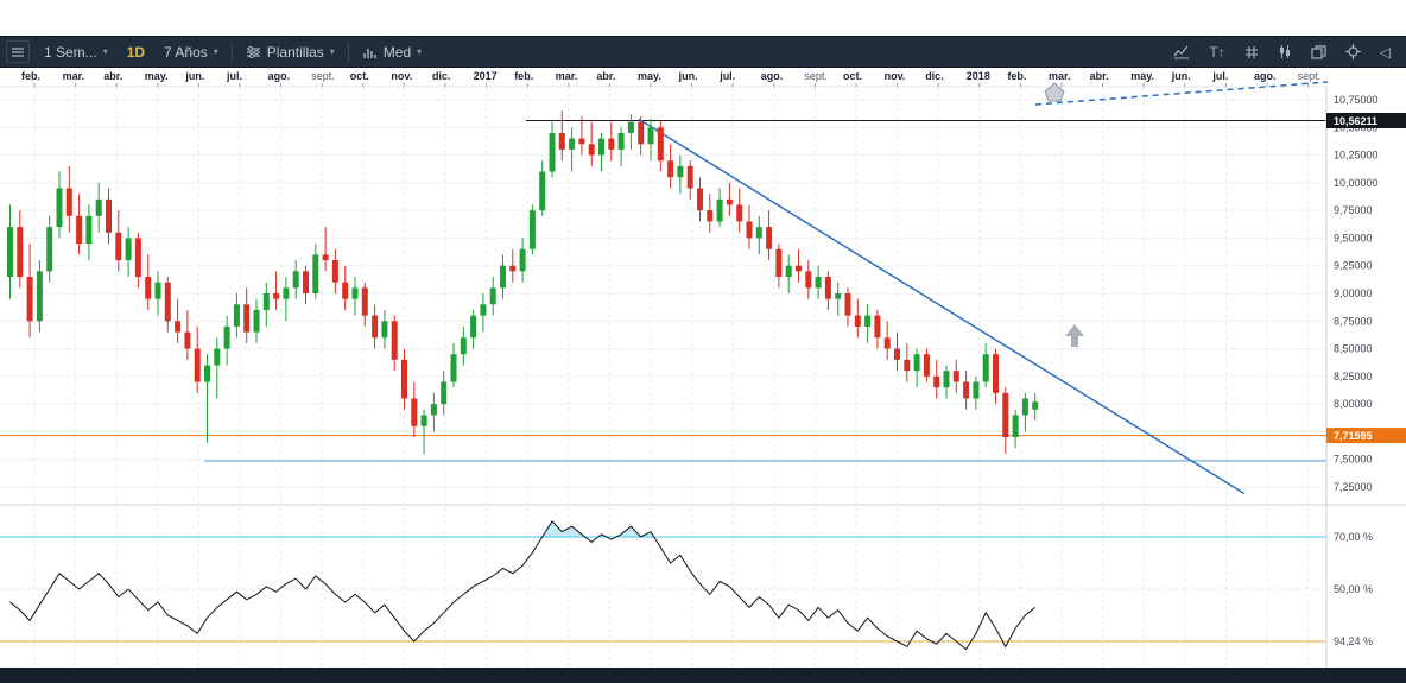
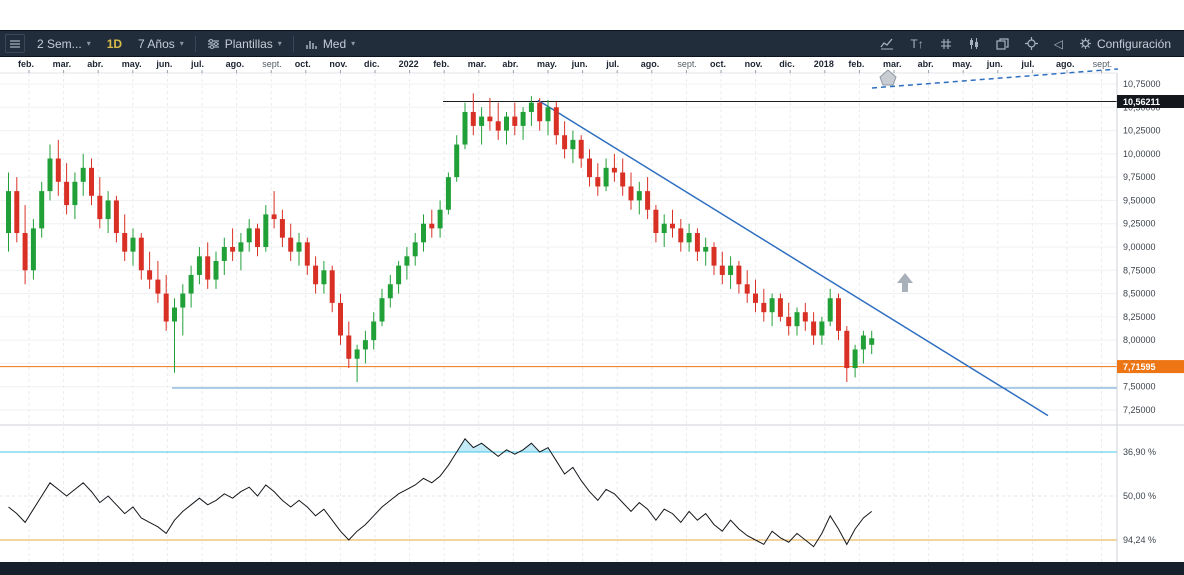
- 1 Sem...
+ 2 Sem...
  ▾
  1D
  7 Años
  ▾
  Plantillas
  ▾
  Med
  ▾
  T↑
  ◁
+ Configuración
- 70,00 %
+ 36,90 %
  50,00 %
  94,24 %
  10,75000
  10,25000
  10,00000
  9,75000
  9,50000
  9,25000
  9,00000
  8,75000
  8,50000
  8,25000
  8,00000
  7,50000
  7,25000
  10,56211
  7,71595
  feb.
  mar.
  abr.
  may.
  jun.
  jul.
  ago.
  sept.
  oct.
  nov.
  dic.
- 2017
+ 2022
  feb.
  mar.
  abr.
  may.
  jun.
  jul.
  ago.
  sept.
  oct.
  nov.
  dic.
  2018
  feb.
  mar.
  abr.
  may.
  jun.
  jul.
  ago.
  sept.
